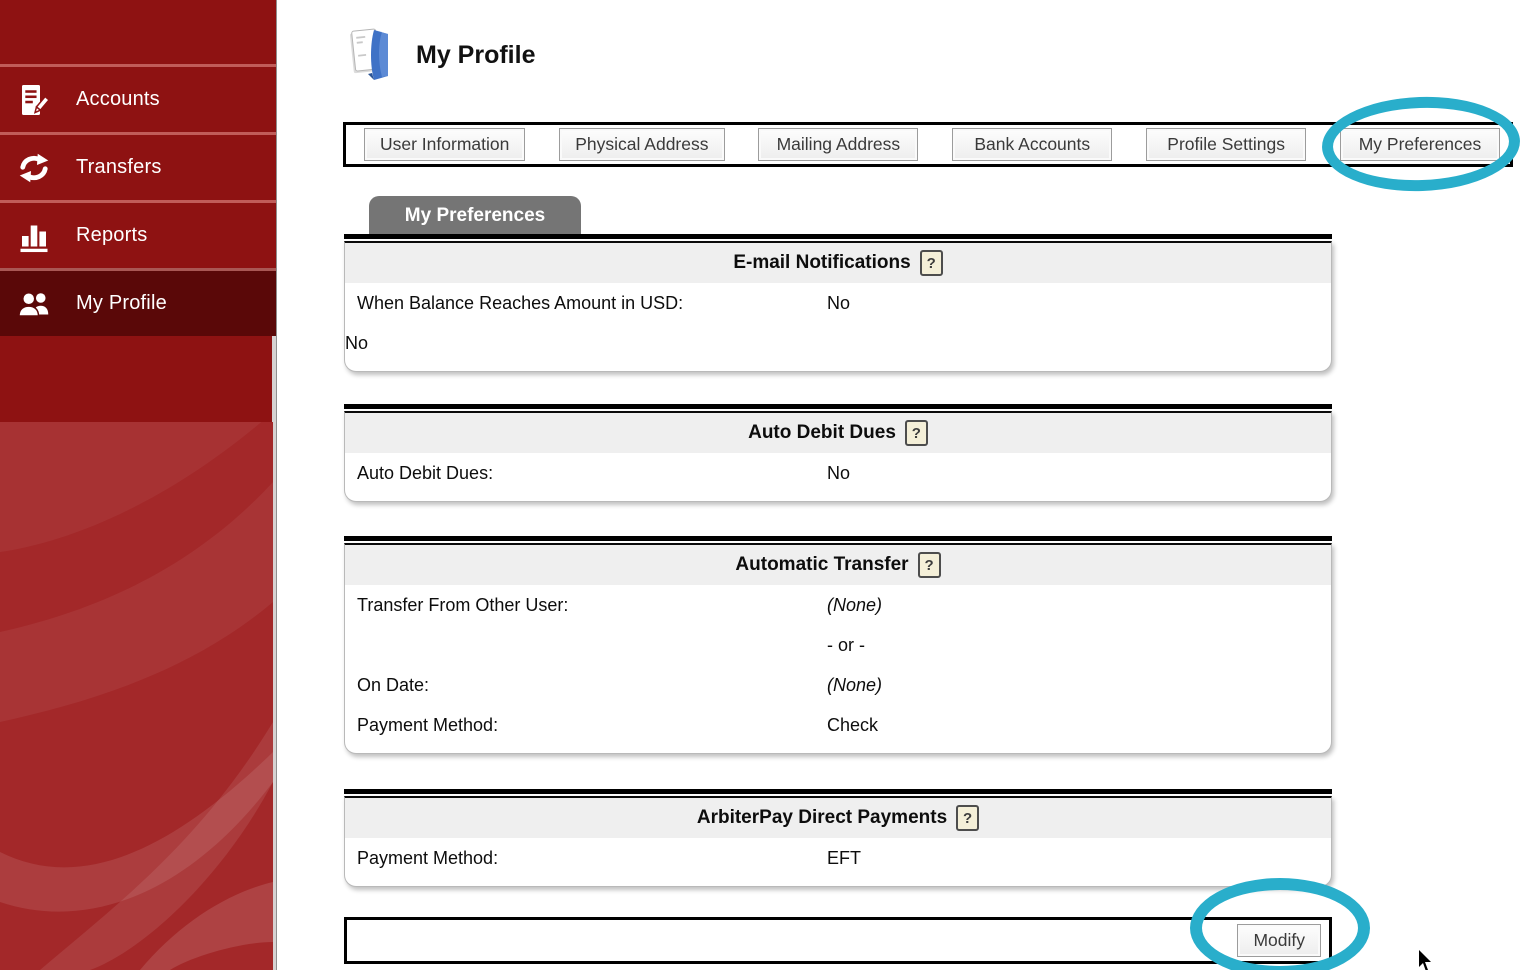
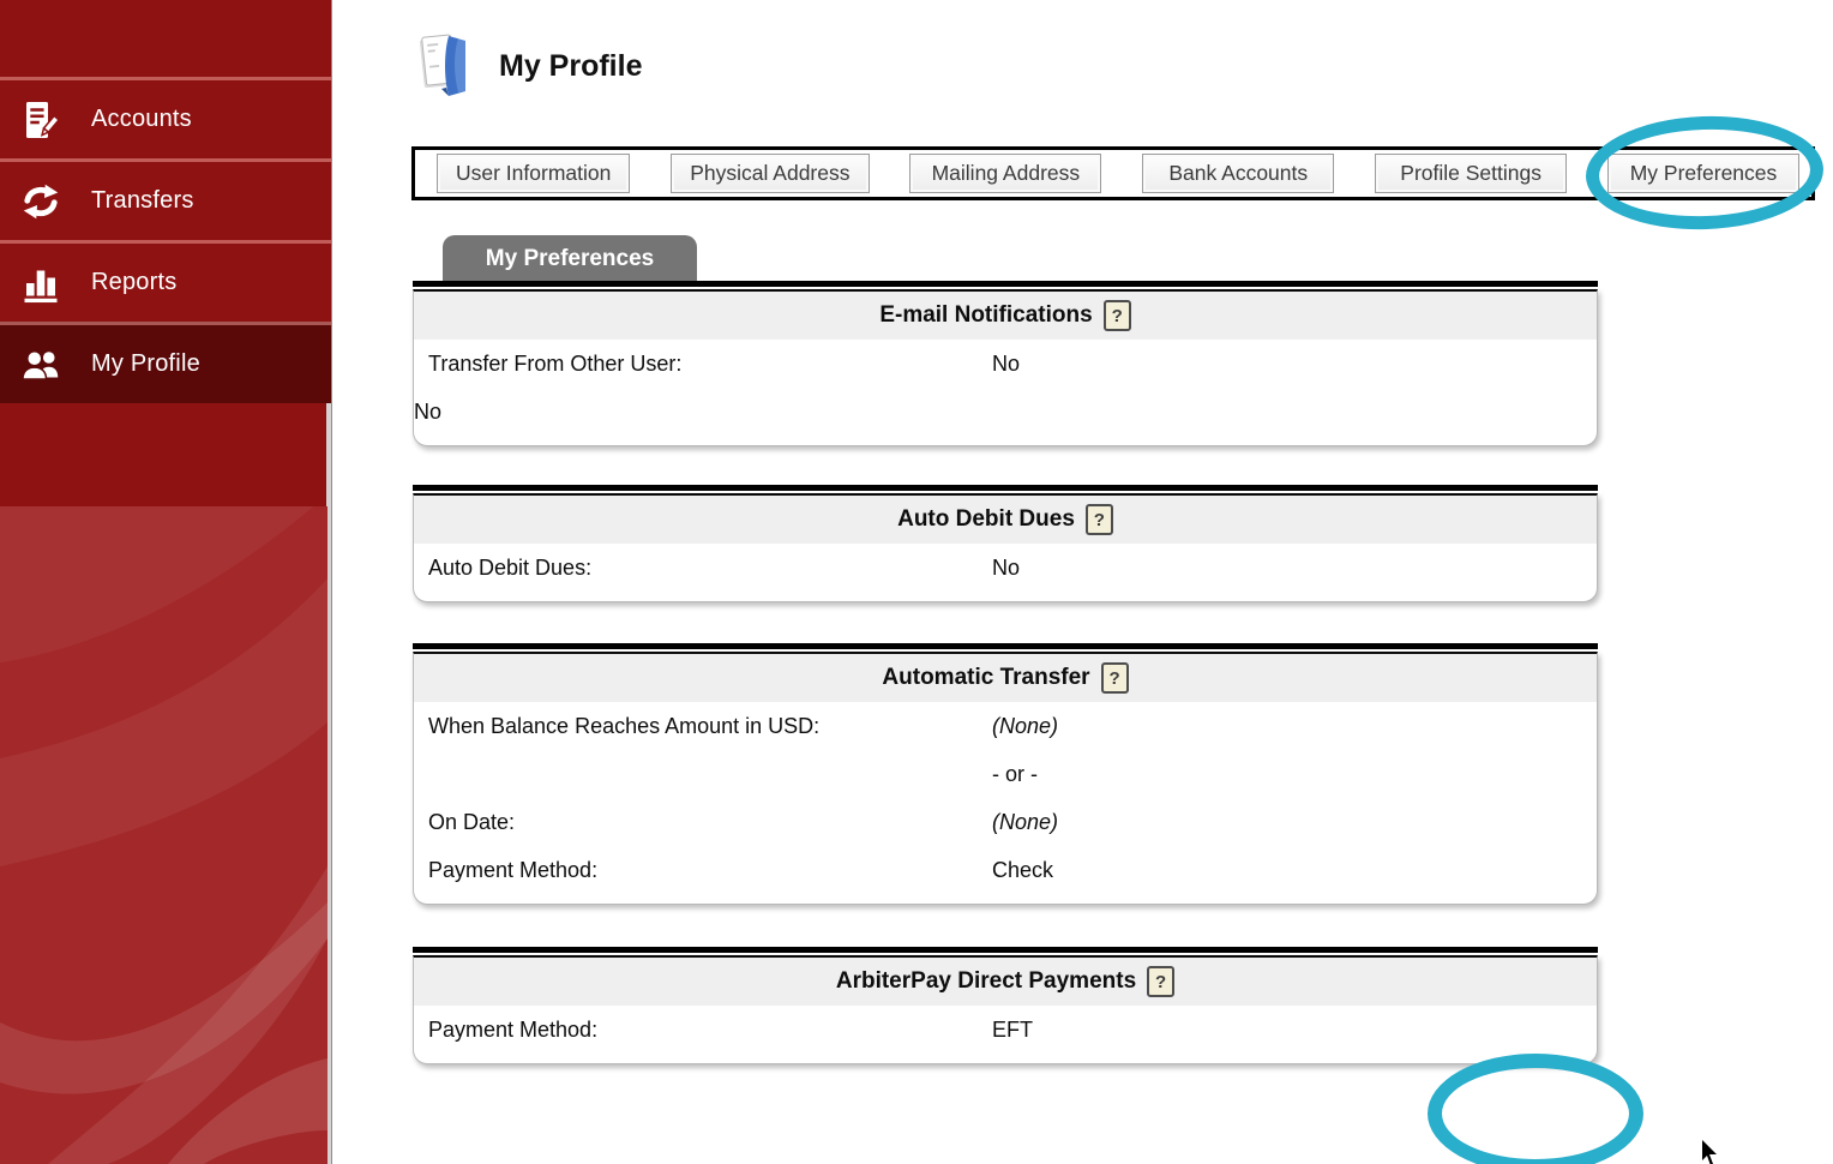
  Accounts
  Transfers
  Reports
  My Profile
  My Profile
  User Information
  Physical Address
  Mailing Address
  Bank Accounts
  Profile Settings
  My Preferences
  My Preferences
  E-mail Notifications
  ?
- When Balance Reaches Amount in USD:
+ Transfer From Other User:
  No
  No
  Auto Debit Dues
  ?
  Auto Debit Dues:
  No
  Automatic Transfer
  ?
- Transfer From Other User:
+ When Balance Reaches Amount in USD:
  (None)
  - or -
  On Date:
  (None)
  Payment Method:
  Check
  ArbiterPay Direct Payments
  ?
  Payment Method:
  EFT
- Modify
